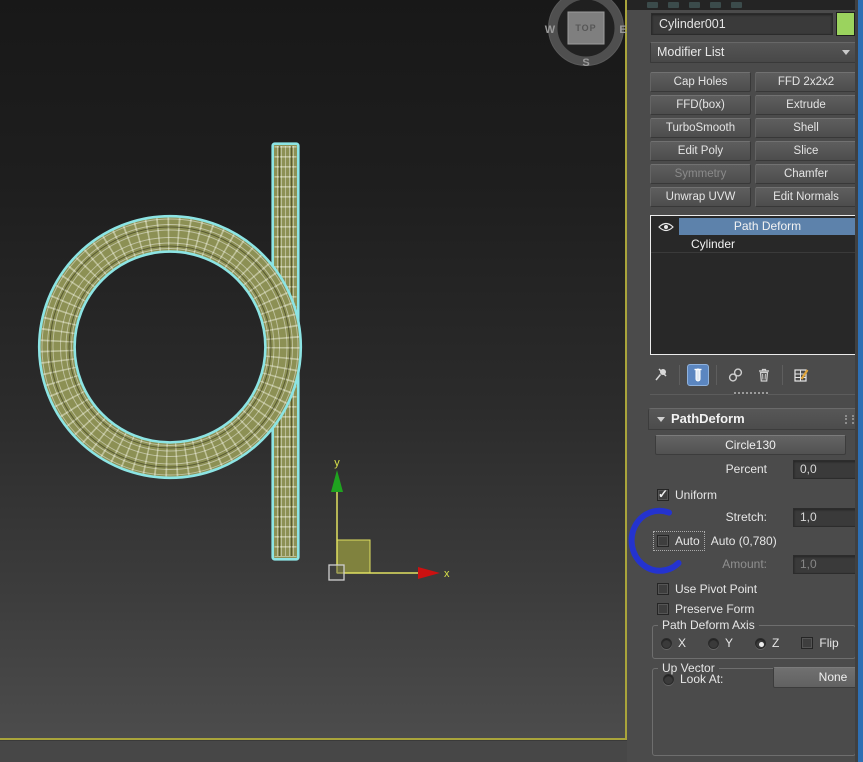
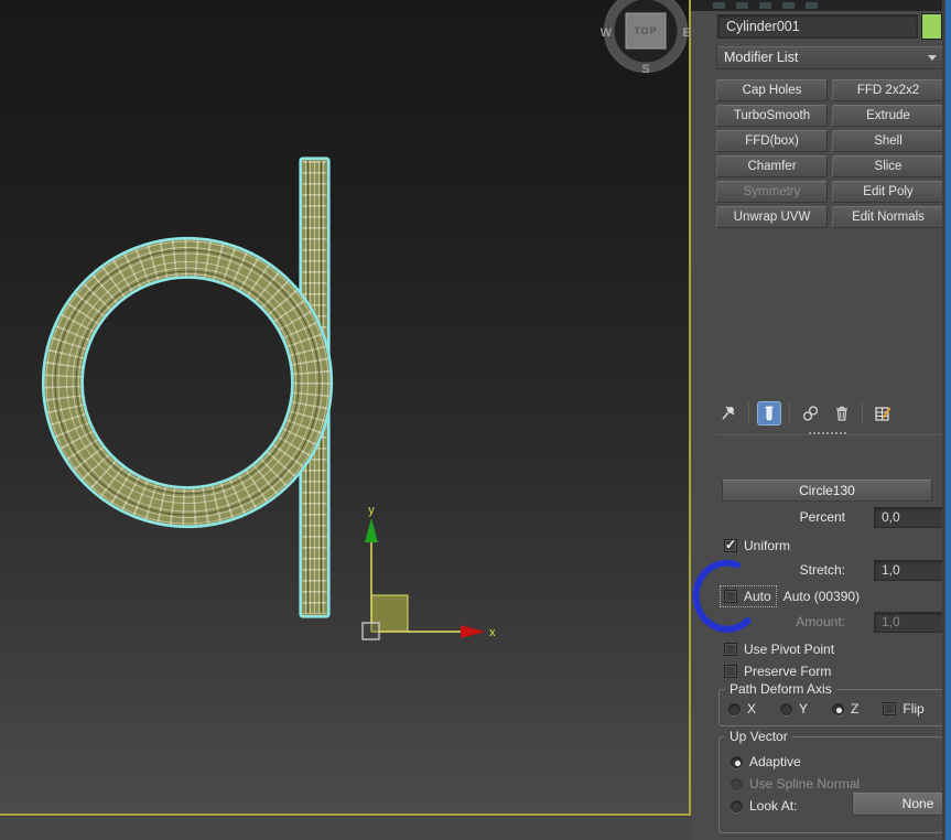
  TOP
  W
  E
  S
  y
  x
  Cylinder001
  Modifier List
  Cap Holes
  FFD 2x2x2
- FFD(box)
+ TurboSmooth
  Extrude
- TurboSmooth
+ FFD(box)
  Shell
- Edit Poly
+ Chamfer
  Slice
  Symmetry
- Chamfer
+ Edit Poly
  Unwrap UVW
  Edit Normals
- Path Deform
- Cylinder
- PathDeform
  Circle130
  Percent
  0,0
  Uniform
  Stretch:
  1,0
  Auto
- Auto (0,780)
+ Auto (00390)
  Amount:
  1,0
  Use Pivot Point
  Preserve Form
  Path Deform Axis
  X
  Y
  Z
  Flip
  Up Vector
+ Adaptive
+ Use Spline Normal
  Look At:
  None
